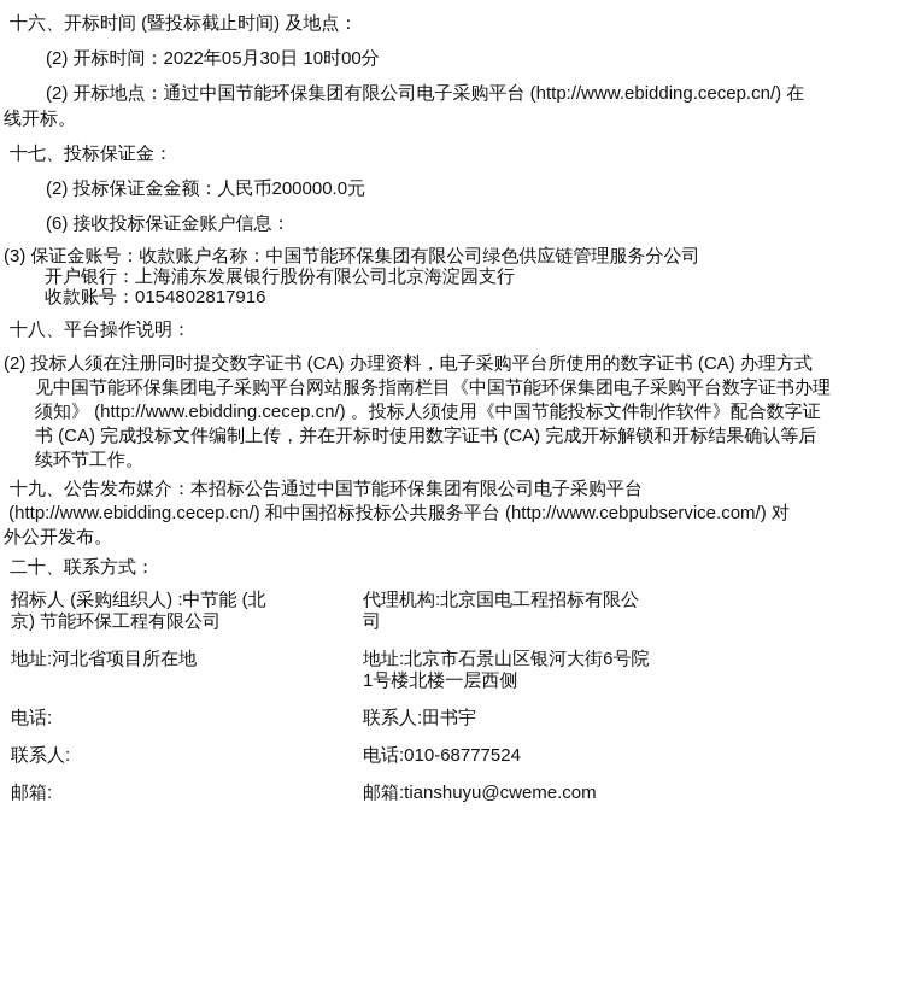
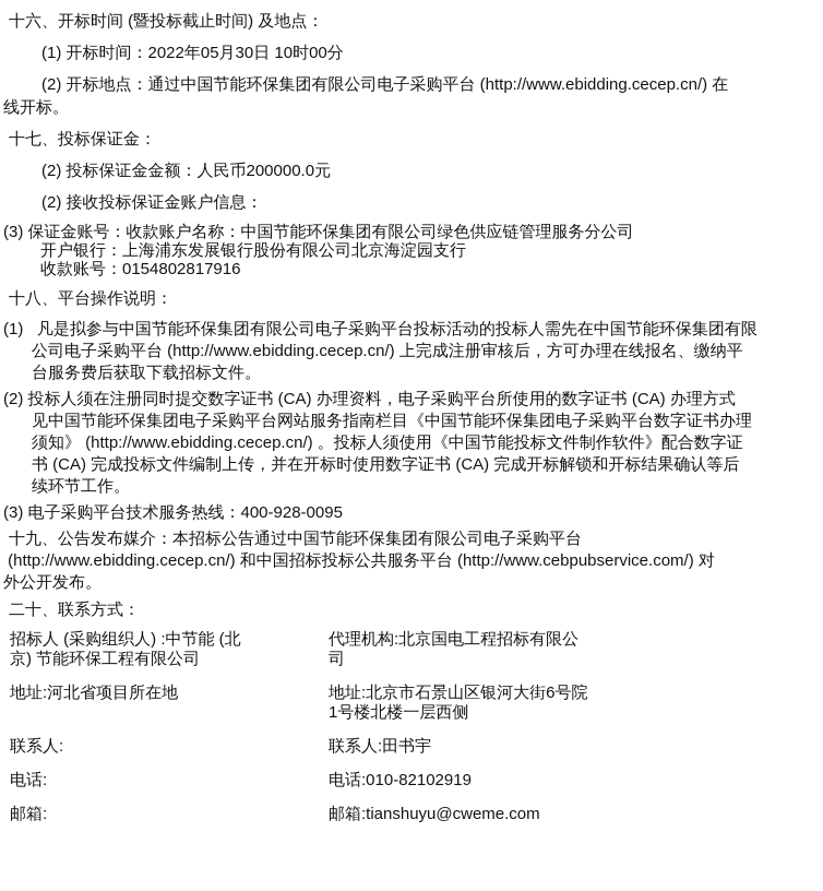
  十六、开标时间 (暨投标截止时间) 及地点：
- (2) 开标时间：2022年05月30日 10时00分
+ (1) 开标时间：2022年05月30日 10时00分
  (2) 开标地点：通过中国节能环保集团有限公司电子采购平台 (http://www.ebidding.cecep.cn/) 在
  线开标。
  十七、投标保证金：
  (2) 投标保证金金额：人民币200000.0元
- (6) 接收投标保证金账户信息：
+ (2) 接收投标保证金账户信息：
  (3) 保证金账号：收款账户名称：中国节能环保集团有限公司绿色供应链管理服务分公司
  开户银行：上海浦东发展银行股份有限公司北京海淀园支行
  收款账号：0154802817916
  十八、平台操作说明：
+ (1) 凡是拟参与中国节能环保集团有限公司电子采购平台投标活动的投标人需先在中国节能环保集团有限
+ 公司电子采购平台 (http://www.ebidding.cecep.cn/) 上完成注册审核后，方可办理在线报名、缴纳平
+ 台服务费后获取下载招标文件。
  (2) 投标人须在注册同时提交数字证书 (CA) 办理资料，电子采购平台所使用的数字证书 (CA) 办理方式
  见中国节能环保集团电子采购平台网站服务指南栏目《中国节能环保集团电子采购平台数字证书办理
  须知》 (http://www.ebidding.cecep.cn/) 。投标人须使用《中国节能投标文件制作软件》配合数字证
  书 (CA) 完成投标文件编制上传，并在开标时使用数字证书 (CA) 完成开标解锁和开标结果确认等后
  续环节工作。
+ (3) 电子采购平台技术服务热线：400-928-0095
  十九、公告发布媒介：本招标公告通过中国节能环保集团有限公司电子采购平台
  (http://www.ebidding.cecep.cn/) 和中国招标投标公共服务平台 (http://www.cebpubservice.com/) 对
  外公开发布。
  二十、联系方式：
  招标人 (采购组织人) :中节能 (北
  京) 节能环保工程有限公司
  代理机构:北京国电工程招标有限公
  司
  地址:河北省项目所在地
  地址:北京市石景山区银河大街6号院
  1号楼北楼一层西侧
- 电话:
+ 联系人:
  联系人:田书宇
- 联系人:
+ 电话:
- 电话:010-68777524
+ 电话:010-82102919
  邮箱:
  邮箱:tianshuyu@cweme.com
